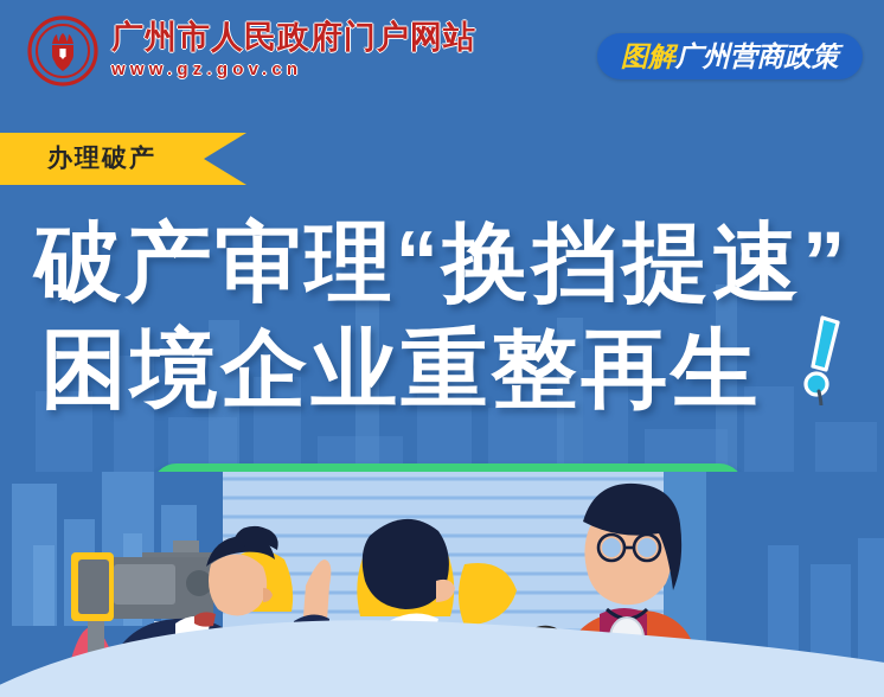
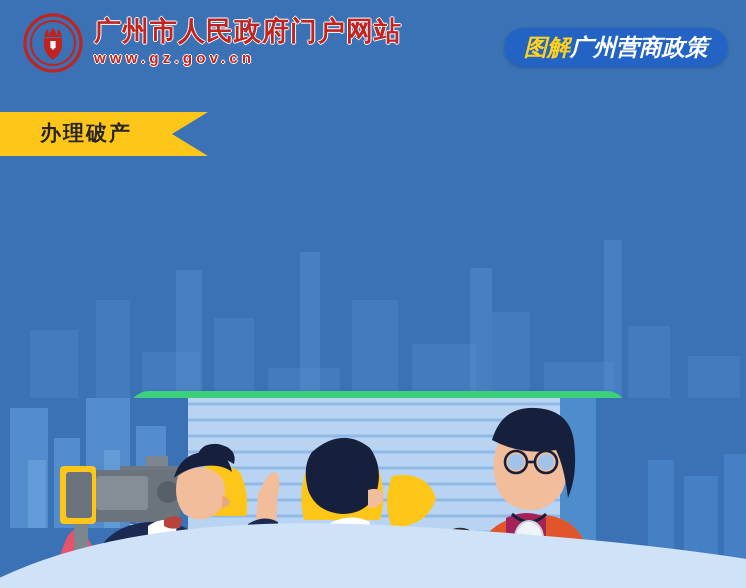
  广州市人民政府门户网站
  www.gz.gov.cn
  图解
  广州营商政策
  办理破产
- 破产审理“换挡提速”
- 困境企业重整再生
